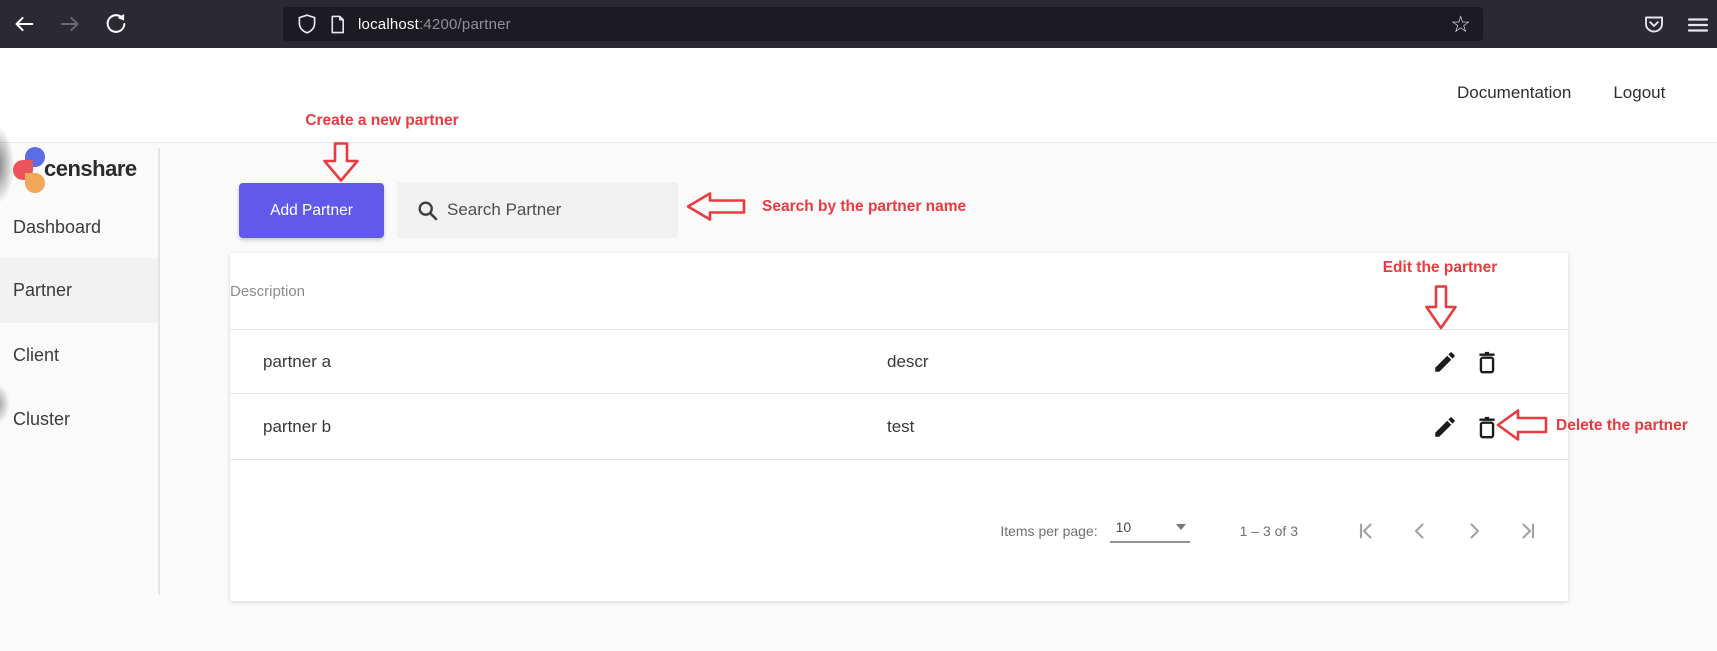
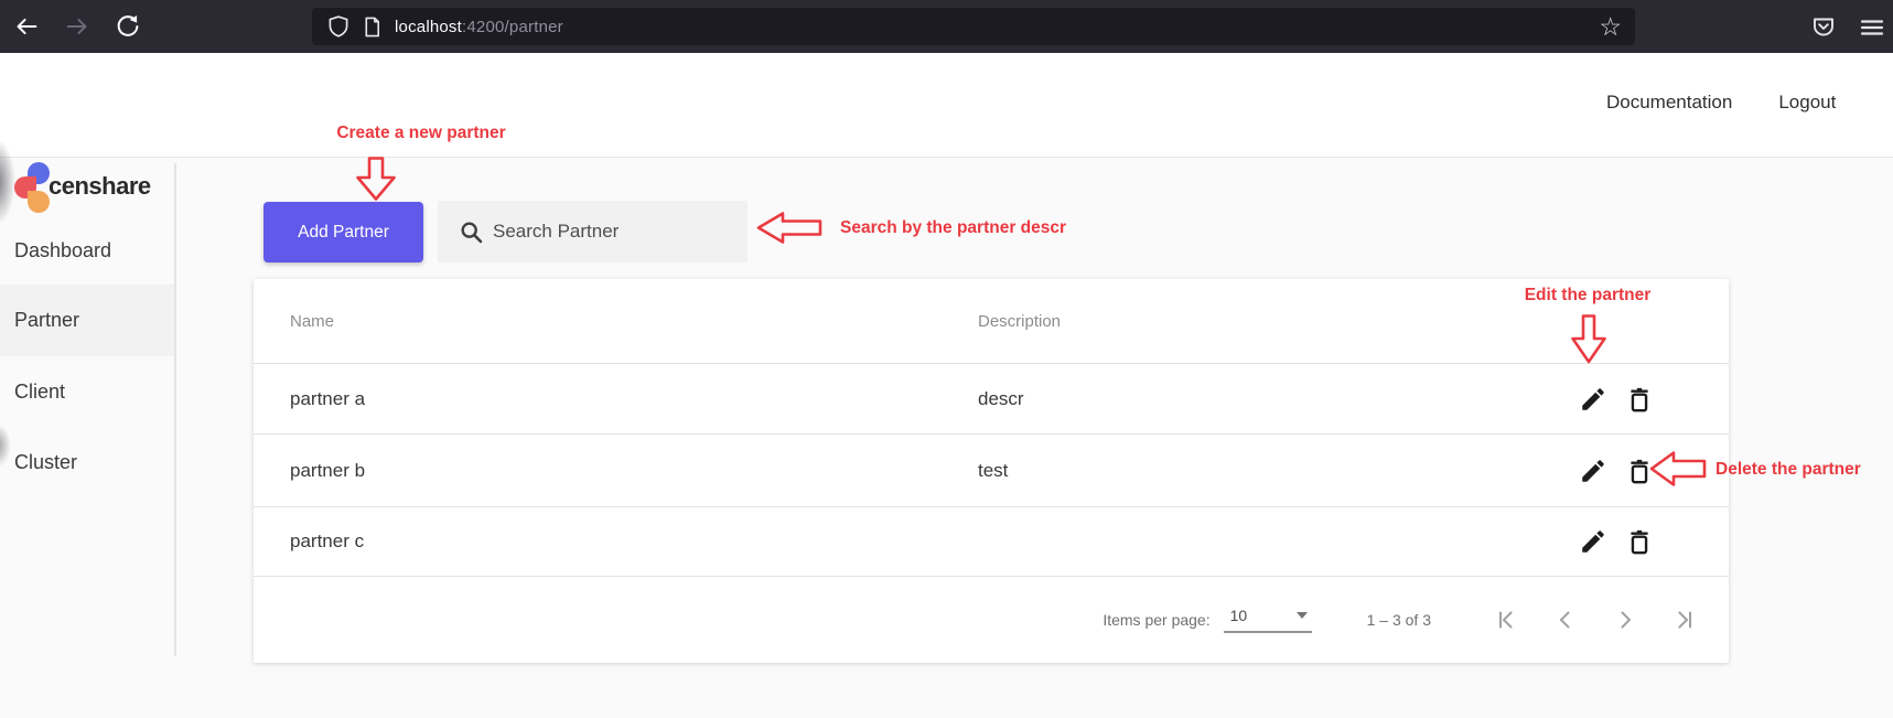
  localhost:4200/partner
  ☆
  censhare
  Documentation
  Logout
  Dashboard
  Partner
  Client
  Cluster
  Add Partner
  Search Partner
+ Name
  Description
  partner a
  descr
  partner b
  test
+ partner c
  Items per page:
  10
  1 – 3 of 3
  Create a new partner
- Search by the partner name
+ Search by the partner descr
  Edit the partner
  Delete the partner
